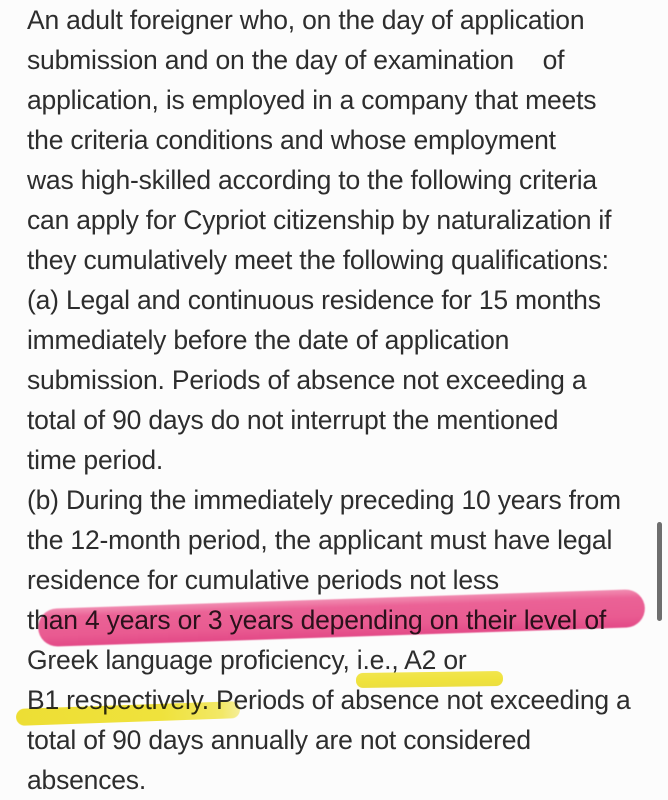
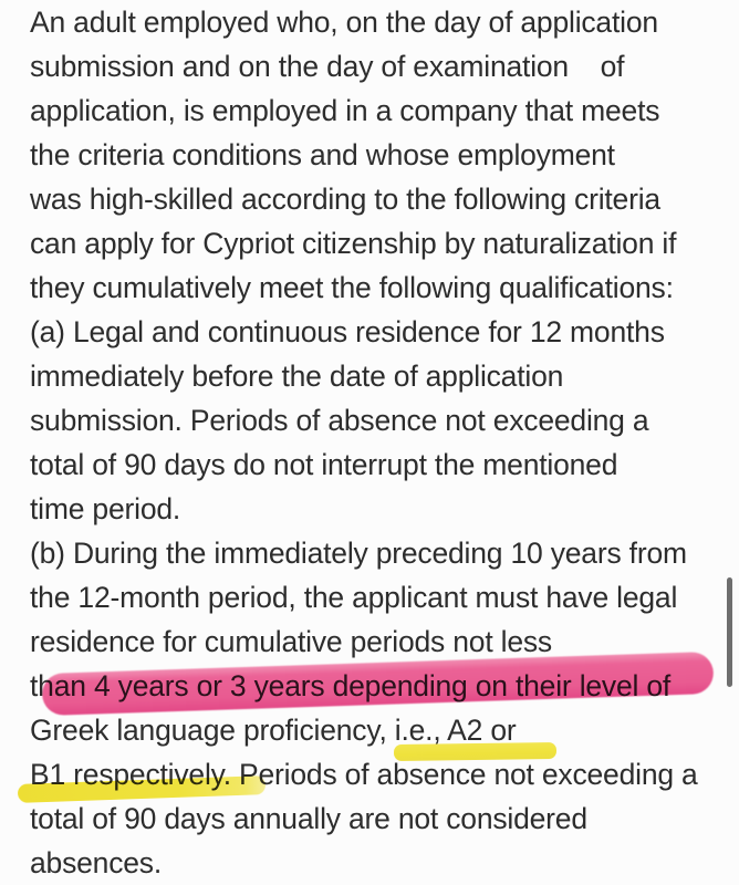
- An adult foreigner who, on the day of application
+ An adult employed who, on the day of application
  submission and on the day of examination of
  application, is employed in a company that meets
  the criteria conditions and whose employment
  was high-skilled according to the following criteria
  can apply for Cypriot citizenship by naturalization if
  they cumulatively meet the following qualifications:
- (a) Legal and continuous residence for 15 months
+ (a) Legal and continuous residence for 12 months
  immediately before the date of application
  submission. Periods of absence not exceeding a
  total of 90 days do not interrupt the mentioned
  time period.
  (b) During the immediately preceding 10 years from
  the 12-month period, the applicant must have legal
  residence for cumulative periods not less
  Greek language proficiency, i.e., A2 or
  B1 respectively. Periods of absence not exceeding a
  total of 90 days annually are not considered
  absences.
